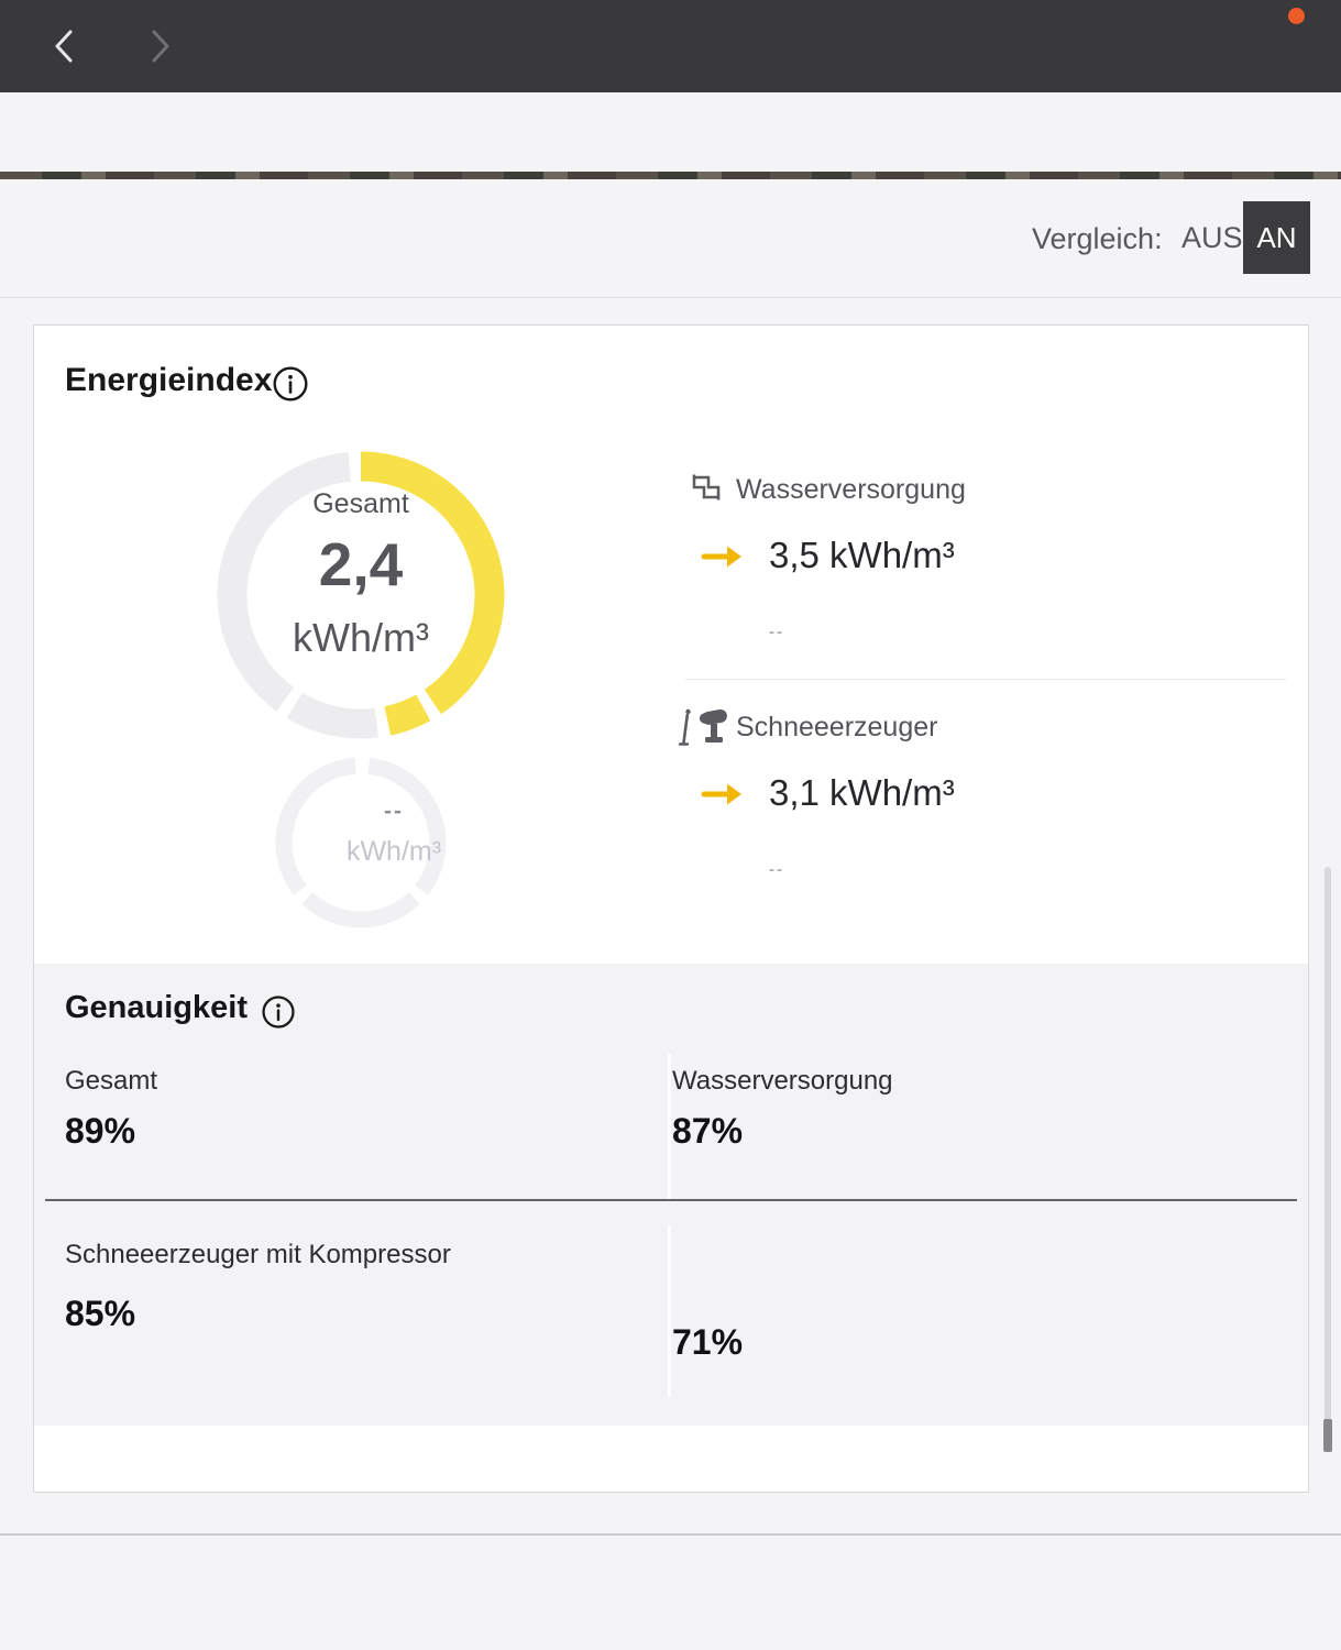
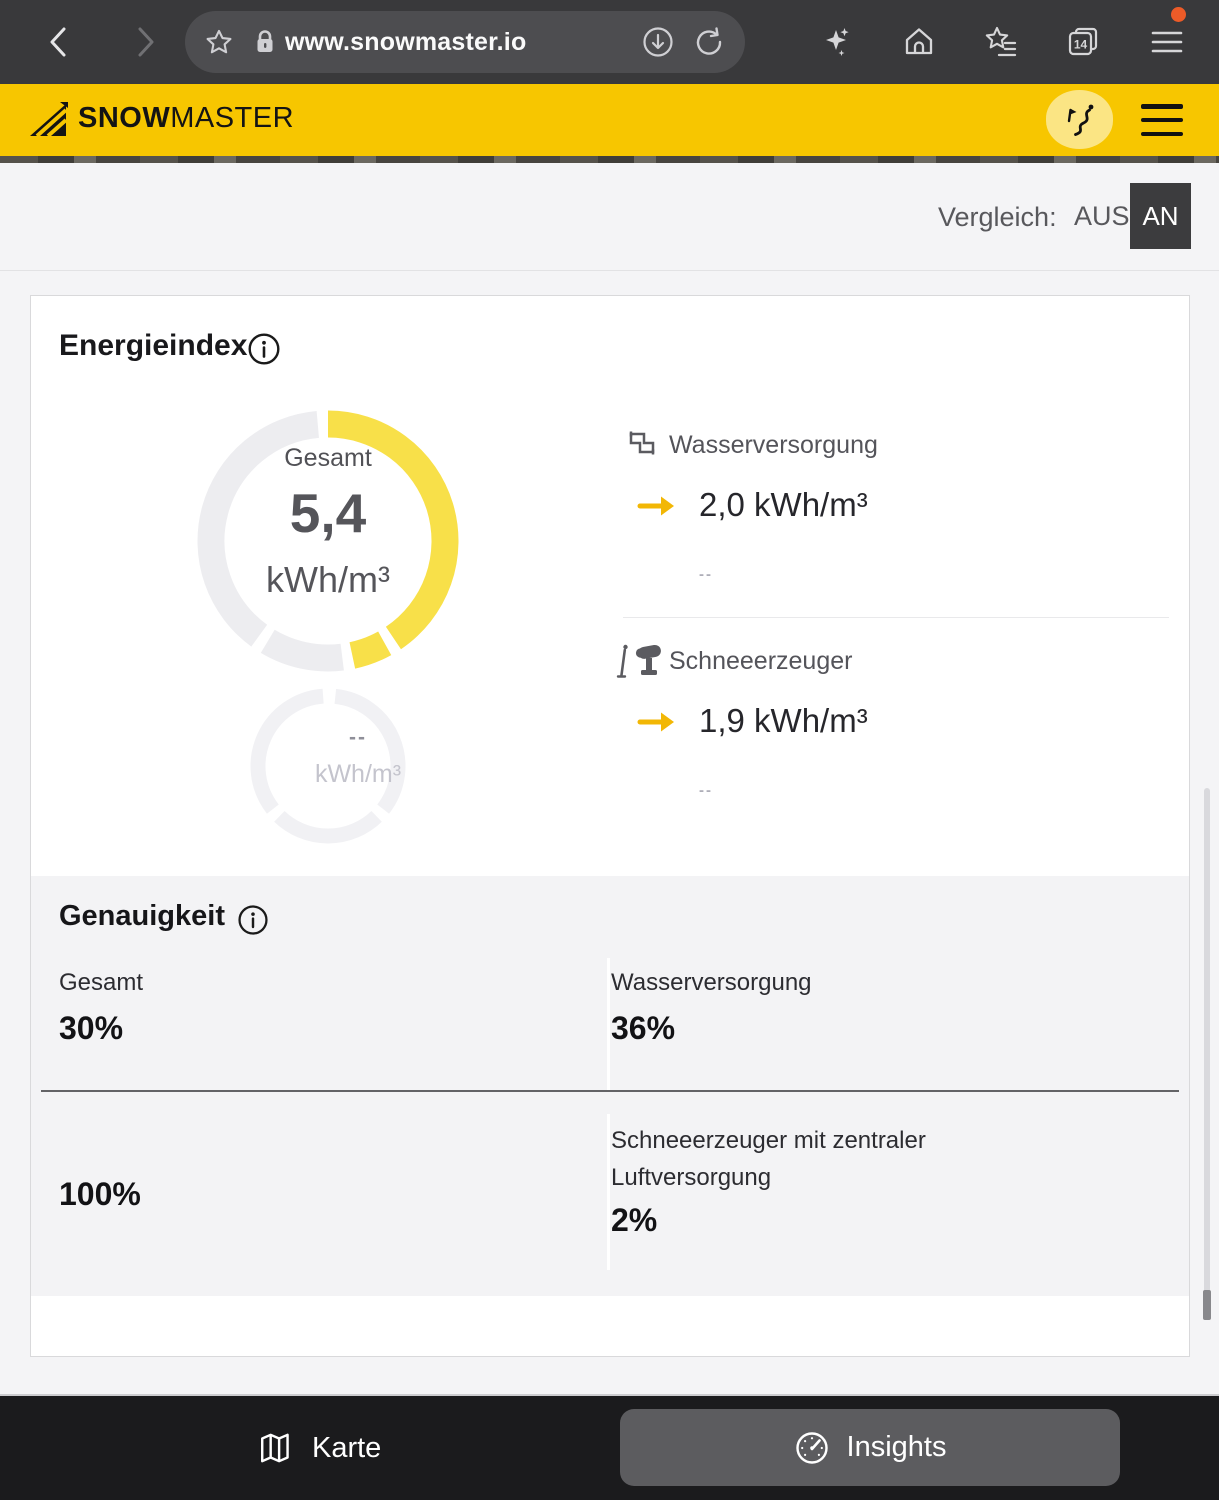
+ www.snowmaster.io
+ 14
+ SNOWMASTER
  Vergleich:
  AUS
  AN
  Energieindex
  Gesamt
- 2,4
+ 5,4
  kWh/m³
  --
  kWh/m³
  Wasserversorgung
- 3,5 kWh/m³
+ 2,0 kWh/m³
  --
  Schneeerzeuger
- 3,1 kWh/m³
+ 1,9 kWh/m³
  --
  Genauigkeit
  Gesamt
- 89%
+ 30%
  Wasserversorgung
- 87%
+ 36%
- Schneeerzeuger mit Kompressor
- 85%
+ 100%
+ Schneeerzeuger mit zentraler Luftversorgung
- 71%
+ 2%
+ Karte
+ Insights
